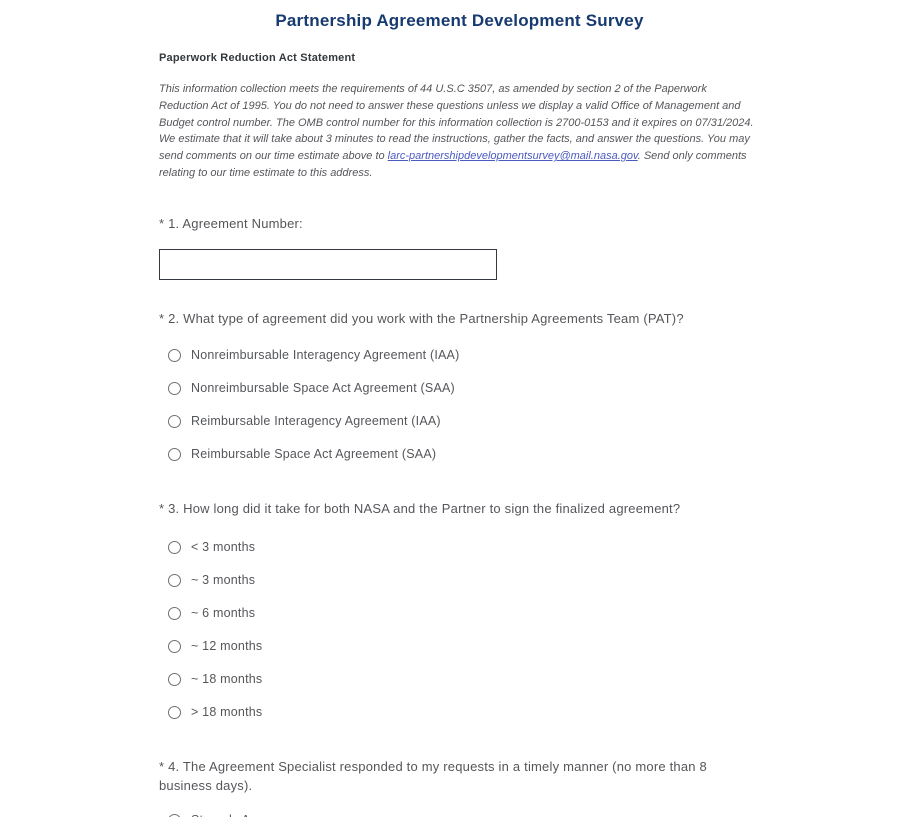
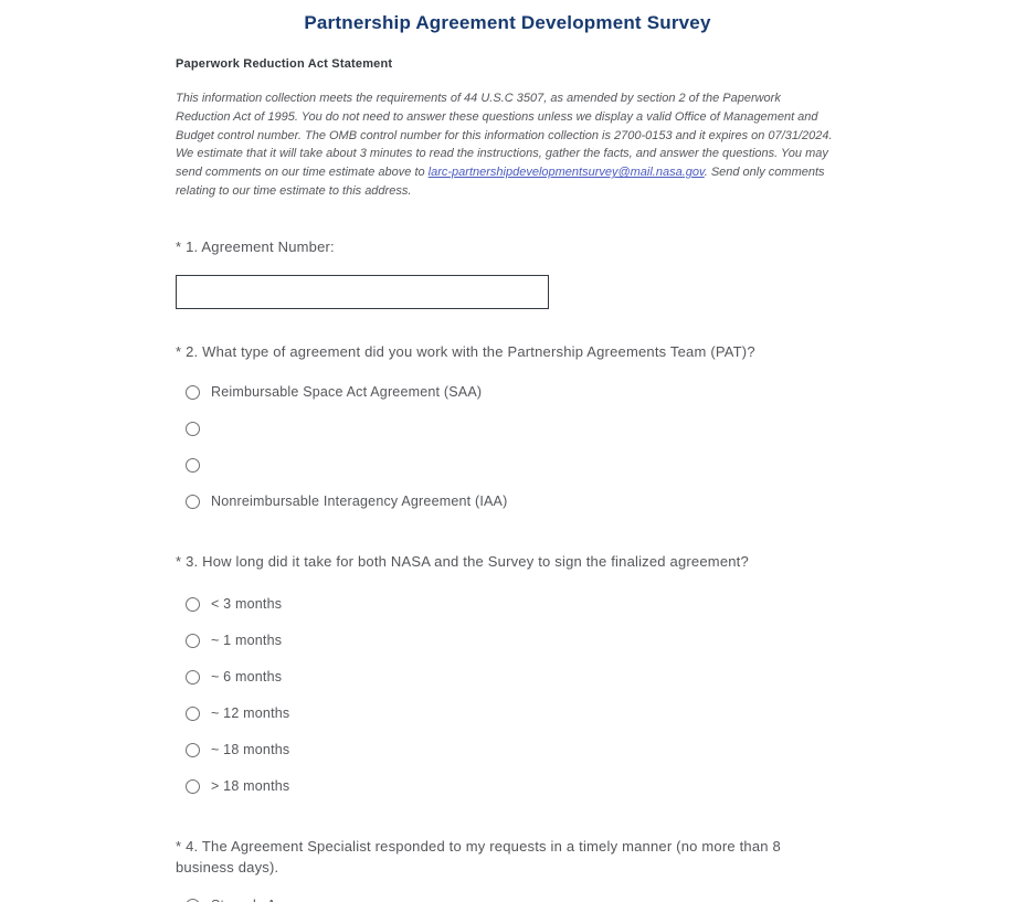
  Partnership Agreement Development Survey
  Paperwork Reduction Act Statement
  This information collection meets the requirements of 44 U.S.C 3507, as amended by section 2 of the Paperwork Reduction Act of 1995. You do not need to answer these questions unless we display a valid Office of Management and Budget control number. The OMB control number for this information collection is 2700-0153 and it expires on 07/31/2024. We estimate that it will take about 3 minutes to read the instructions, gather the facts, and answer the questions. You may send comments on our time estimate above to larc-partnershipdevelopmentsurvey@mail.nasa.gov. Send only comments relating to our time estimate to this address.
  * 1. Agreement Number:
  * 2. What type of agreement did you work with the Partnership Agreements Team (PAT)?
- Nonreimbursable Interagency Agreement (IAA)
+ Reimbursable Space Act Agreement (SAA)
- Nonreimbursable Space Act Agreement (SAA)
- Reimbursable Interagency Agreement (IAA)
- Reimbursable Space Act Agreement (SAA)
+ Nonreimbursable Interagency Agreement (IAA)
- * 3. How long did it take for both NASA and the Partner to sign the finalized agreement?
+ * 3. How long did it take for both NASA and the Survey to sign the finalized agreement?
  < 3 months
- ~ 3 months
+ ~ 1 months
  ~ 6 months
  ~ 12 months
  ~ 18 months
  > 18 months
  * 4. The Agreement Specialist responded to my requests in a timely manner (no more than 8 business days).
